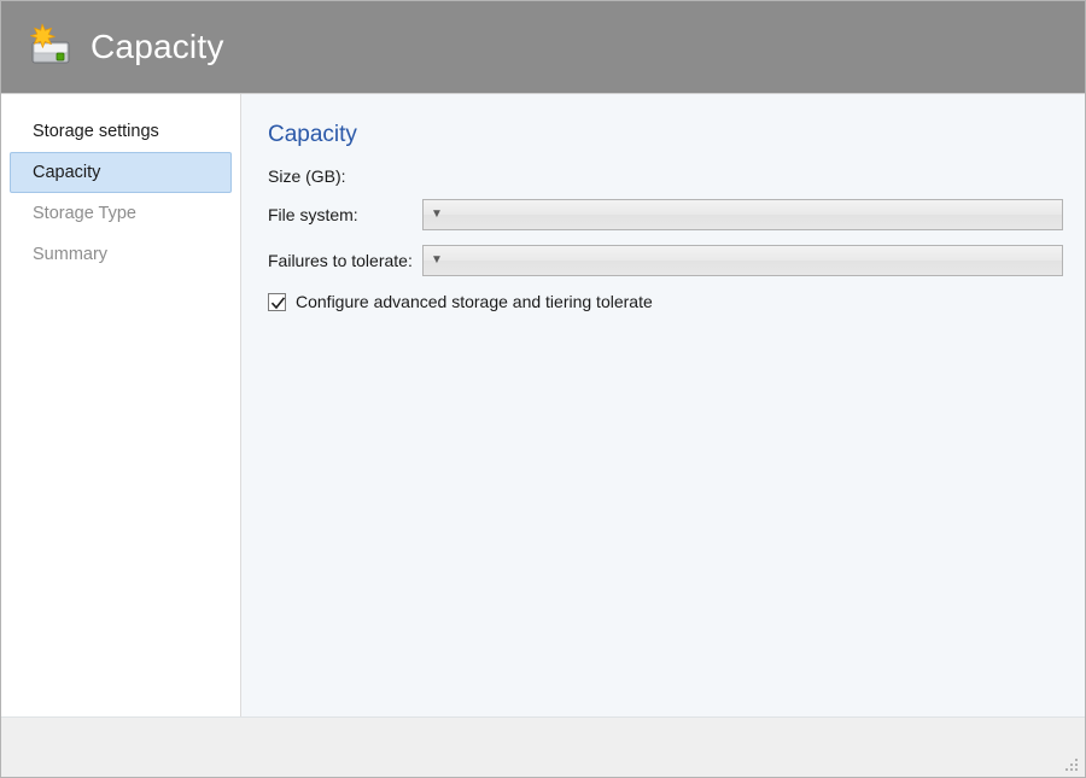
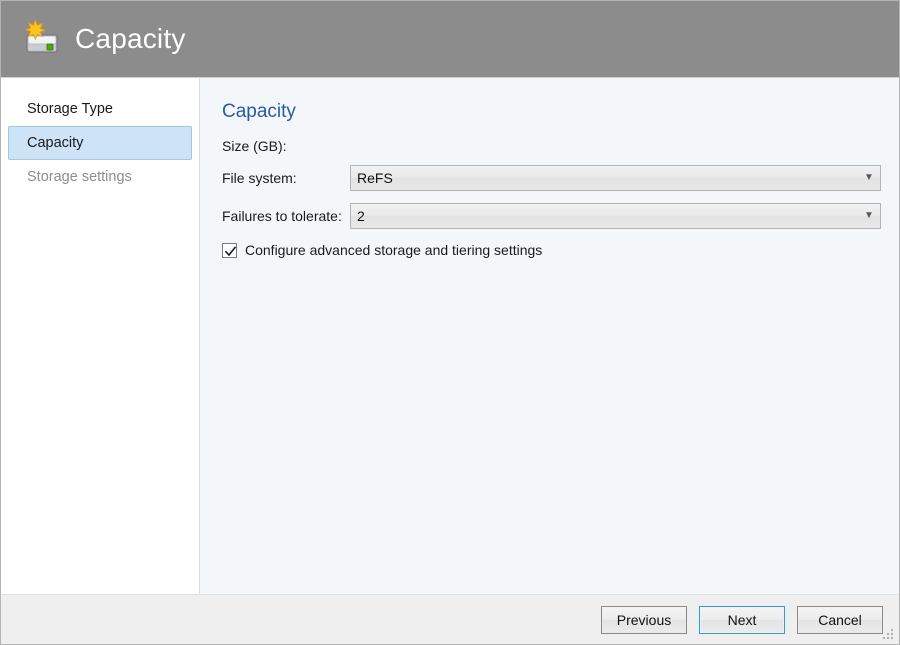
  Capacity
- Storage settings
+ Storage Type
  Capacity
- Storage Type
+ Storage settings
- Summary
  Capacity
  Size (GB):
  File system:
+ ReFS
  ▼
  Failures to tolerate:
+ 2
  ▼
- Configure advanced storage and tiering tolerate
+ Configure advanced storage and tiering settings
+ Previous
+ Next
+ Cancel
